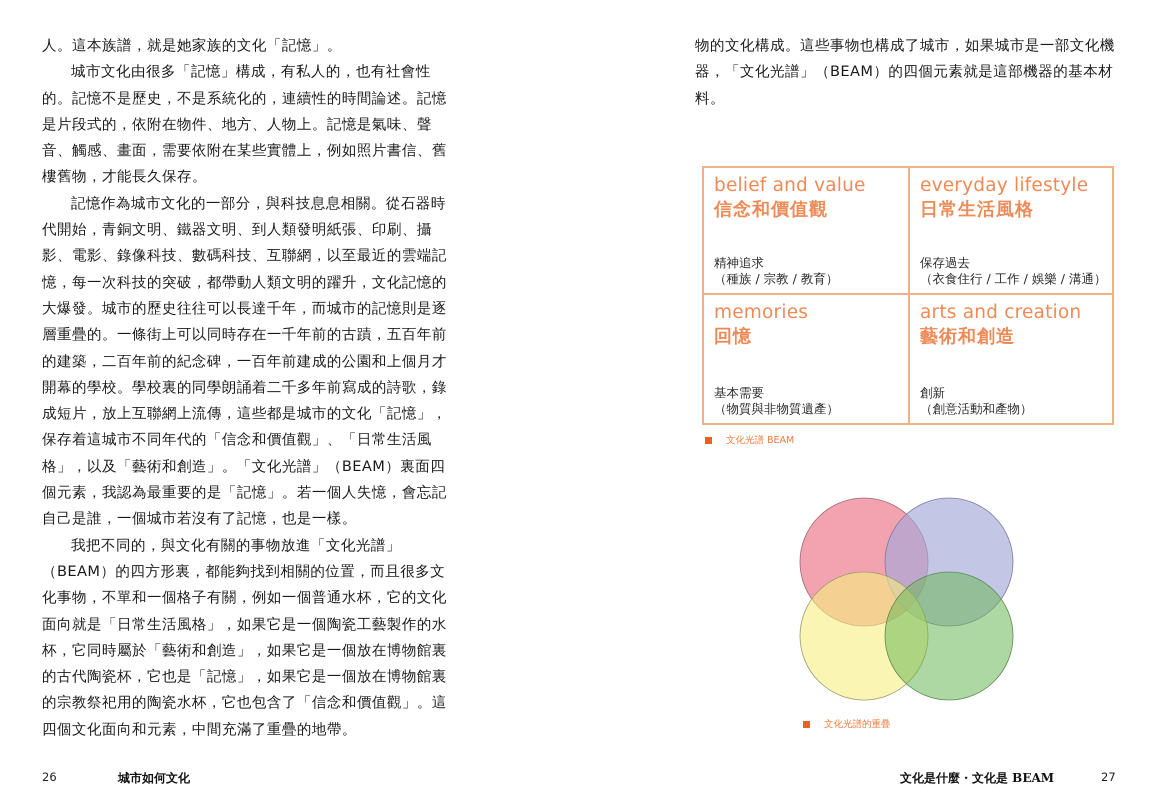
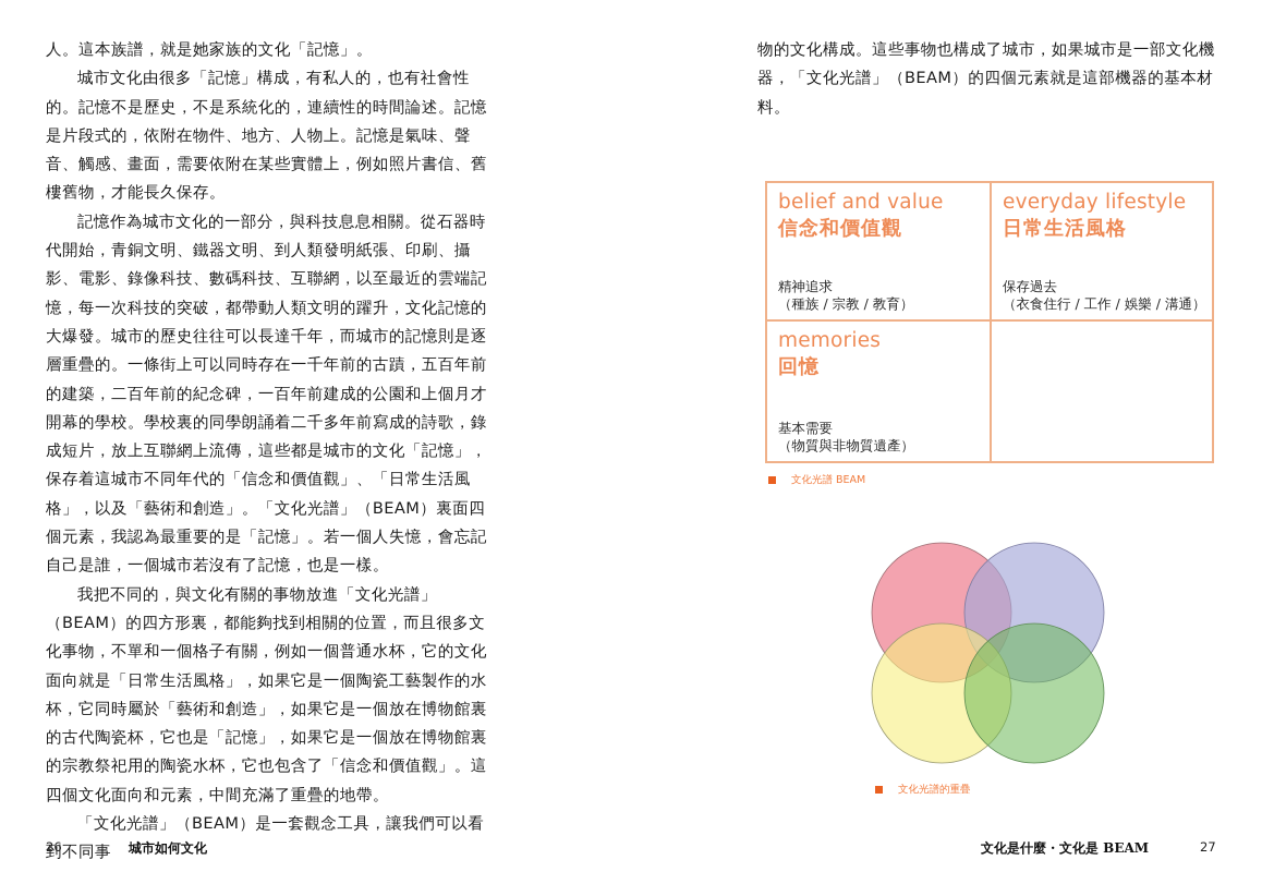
  人。這本族譜，就是她家族的文化「記憶」。
  城市文化由很多「記憶」構成，有私人的，也有社會性的。記憶不是歷史，不是系統化的，連續性的時間論述。記憶是片段式的，依附在物件、地方、人物上。記憶是氣味、聲音、觸感、畫面，需要依附在某些實體上，例如照片書信、舊樓舊物，才能長久保存。
  記憶作為城市文化的一部分，與科技息息相關。從石器時代開始，青銅文明、鐵器文明、到人類發明紙張、印刷、攝影、電影、錄像科技、數碼科技、互聯網，以至最近的雲端記憶，每一次科技的突破，都帶動人類文明的躍升，文化記憶的大爆發。城市的歷史往往可以長達千年，而城市的記憶則是逐層重疊的。一條街上可以同時存在一千年前的古蹟，五百年前的建築，二百年前的紀念碑，一百年前建成的公園和上個月才開幕的學校。學校裏的同學朗誦着二千多年前寫成的詩歌，錄成短片，放上互聯網上流傳，這些都是城市的文化「記憶」，保存着這城市不同年代的「信念和價值觀」、「日常生活風格」，以及「藝術和創造」。「文化光譜」（BEAM）裏面四個元素，我認為最重要的是「記憶」。若一個人失憶，會忘記自己是誰，一個城市若沒有了記憶，也是一樣。
  我把不同的，與文化有關的事物放進「文化光譜」（BEAM）的四方形裏，都能夠找到相關的位置，而且很多文化事物，不單和一個格子有關，例如一個普通水杯，它的文化面向就是「日常生活風格」，如果它是一個陶瓷工藝製作的水杯，它同時屬於「藝術和創造」，如果它是一個放在博物館裏的古代陶瓷杯，它也是「記憶」，如果它是一個放在博物館裏的宗教祭祀用的陶瓷水杯，它也包含了「信念和價值觀」。這四個文化面向和元素，中間充滿了重疊的地帶。
+ 「文化光譜」（BEAM）是一套觀念工具，讓我們可以看到不同事
  26
  城市如何文化
  物的文化構成。這些事物也構成了城市，如果城市是一部文化機器，「文化光譜」（BEAM）的四個元素就是這部機器的基本材料。
  belief and value
  信念和價值觀
  精神追求
  （種族 / 宗教 / 教育）
  everyday lifestyle
  日常生活風格
  保存過去
  （衣食住行 / 工作 / 娛樂 / 溝通）
  memories
  回憶
  基本需要
  （物質與非物質遺產）
- arts and creation
- 藝術和創造
- 創新
- （創意活動和產物）
  文化光譜 BEAM
  文化光譜的重疊
  文化是什麼・文化是 BEAM
  27
